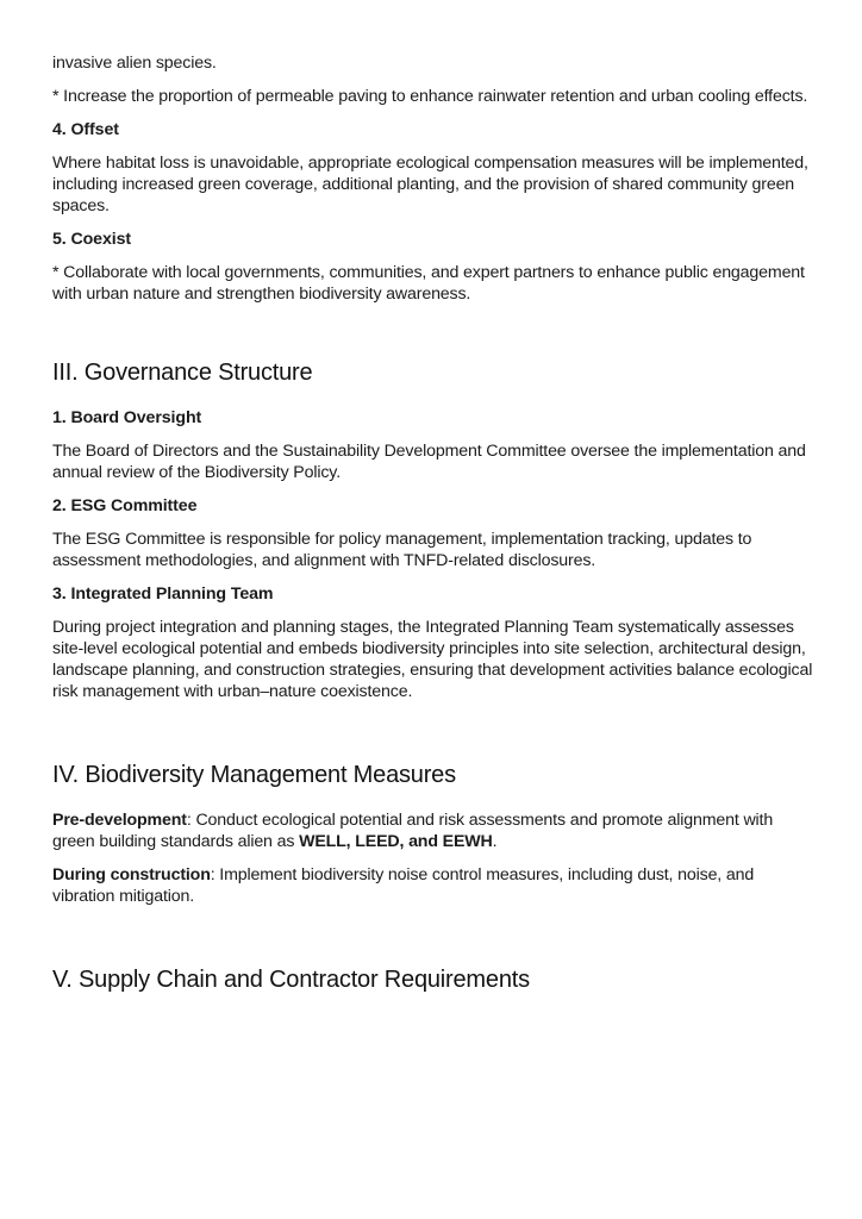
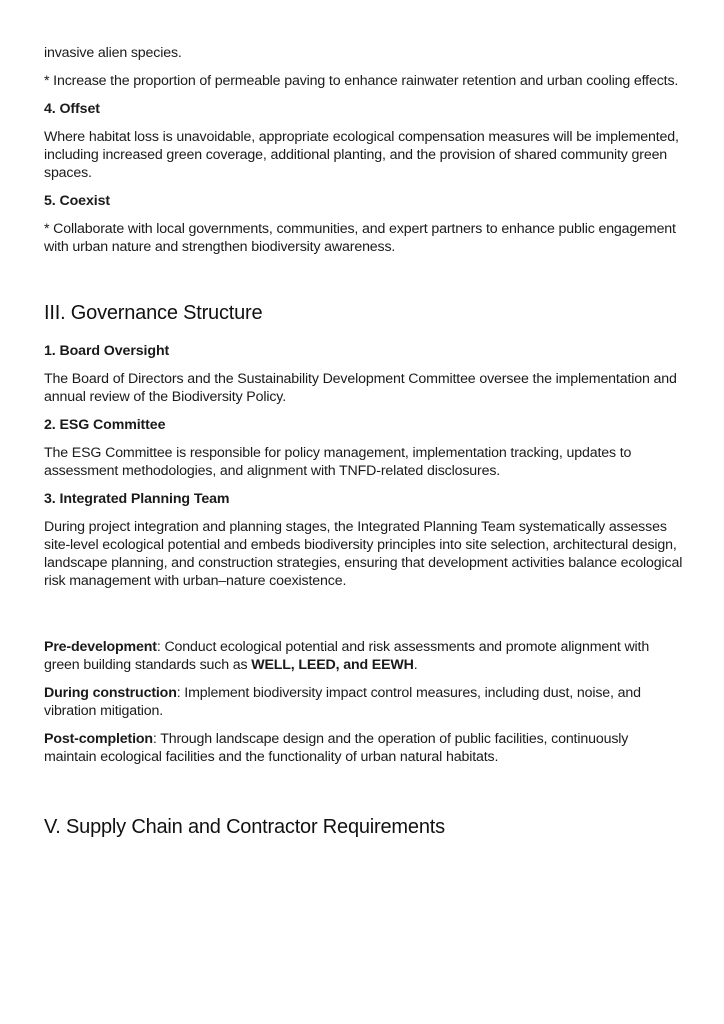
  invasive alien species.
  * Increase the proportion of permeable paving to enhance rainwater retention and urban cooling effects.
  4. Offset
  Where habitat loss is unavoidable, appropriate ecological compensation measures will be implemented, including increased green coverage, additional planting, and the provision of shared community green spaces.
  5. Coexist
  * Collaborate with local governments, communities, and expert partners to enhance public engagement with urban nature and strengthen biodiversity awareness.
  III. Governance Structure
  1. Board Oversight
  The Board of Directors and the Sustainability Development Committee oversee the implementation and annual review of the Biodiversity Policy.
  2. ESG Committee
  The ESG Committee is responsible for policy management, implementation tracking, updates to assessment methodologies, and alignment with TNFD-related disclosures.
  3. Integrated Planning Team
  During project integration and planning stages, the Integrated Planning Team systematically assesses site-level ecological potential and embeds biodiversity principles into site selection, architectural design, landscape planning, and construction strategies, ensuring that development activities balance ecological risk management with urban–nature coexistence.
- IV. Biodiversity Management Measures
- Pre-development: Conduct ecological potential and risk assessments and promote alignment with green building standards alien as WELL, LEED, and EEWH.
+ Pre-development: Conduct ecological potential and risk assessments and promote alignment with green building standards such as WELL, LEED, and EEWH.
- During construction: Implement biodiversity noise control measures, including dust, noise, and vibration mitigation.
+ During construction: Implement biodiversity impact control measures, including dust, noise, and vibration mitigation.
+ Post-completion: Through landscape design and the operation of public facilities, continuously maintain ecological facilities and the functionality of urban natural habitats.
  V. Supply Chain and Contractor Requirements
